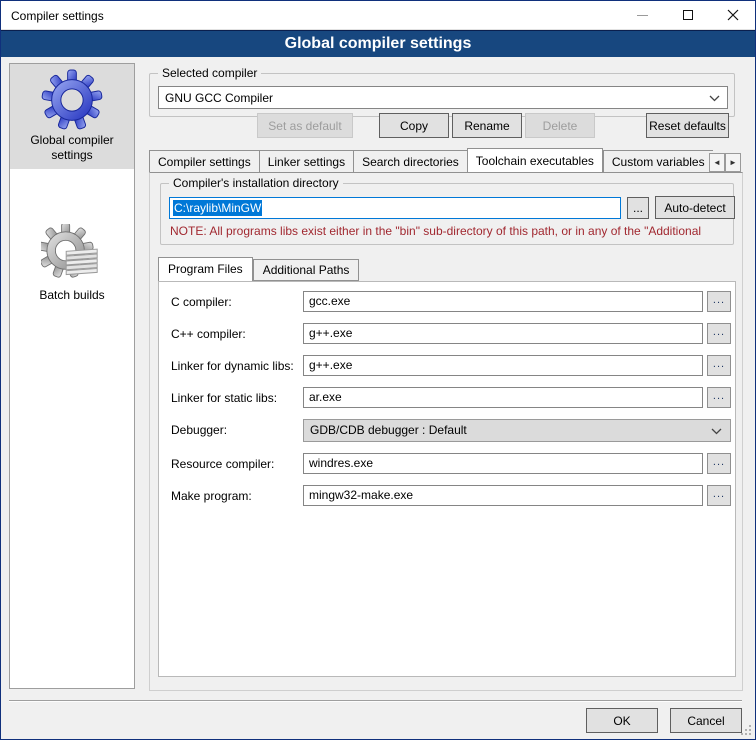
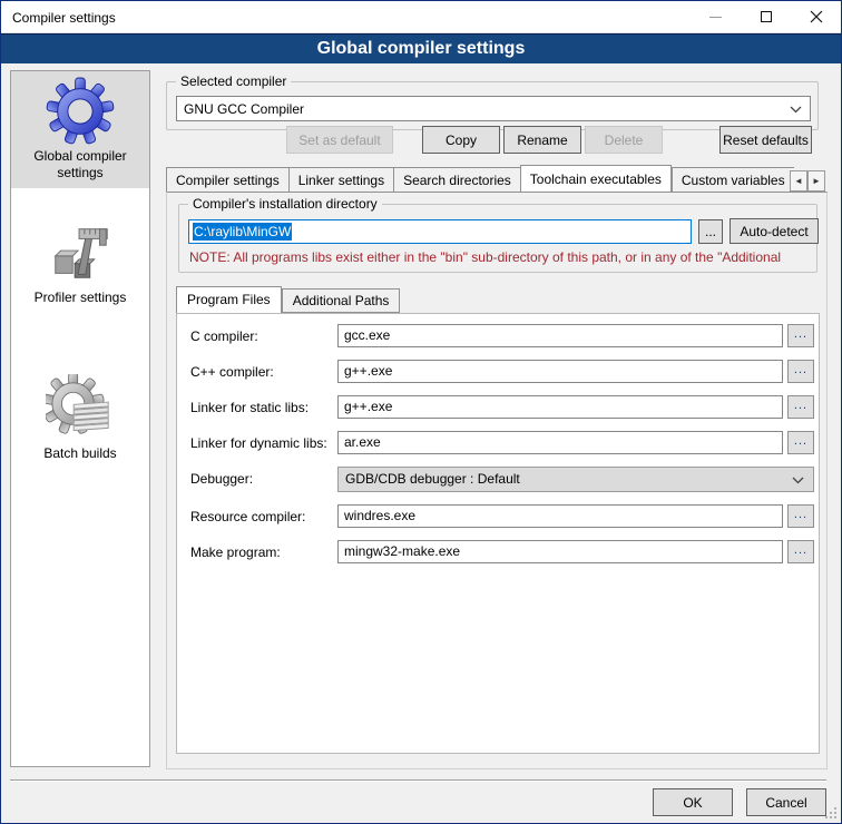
  Compiler settings
  Global compiler settings
  Global compiler settings
+ Profiler settings
  Batch builds
  Selected compiler
  GNU GCC Compiler
  Set as default
  Copy
  Rename
  Delete
  Reset defaults
  Compiler settings Linker settings Search directories Toolchain executables Custom variables
  ◄ ►
  Compiler's installation directory
  C:\raylib\MinGW
  ...
  Auto-detect
  NOTE: All programs libs exist either in the "bin" sub-directory of this path, or in any of the "Additional
  Program Files Additional Paths
  C compiler:
  gcc.exe
  ...
  C++ compiler:
  g++.exe
  ...
- Linker for dynamic libs:
+ Linker for static libs:
  g++.exe
  ...
- Linker for static libs:
+ Linker for dynamic libs:
  ar.exe
  ...
  Debugger:
  GDB/CDB debugger : Default
  Resource compiler:
  windres.exe
  ...
  Make program:
  mingw32-make.exe
  ...
  OK
  Cancel
